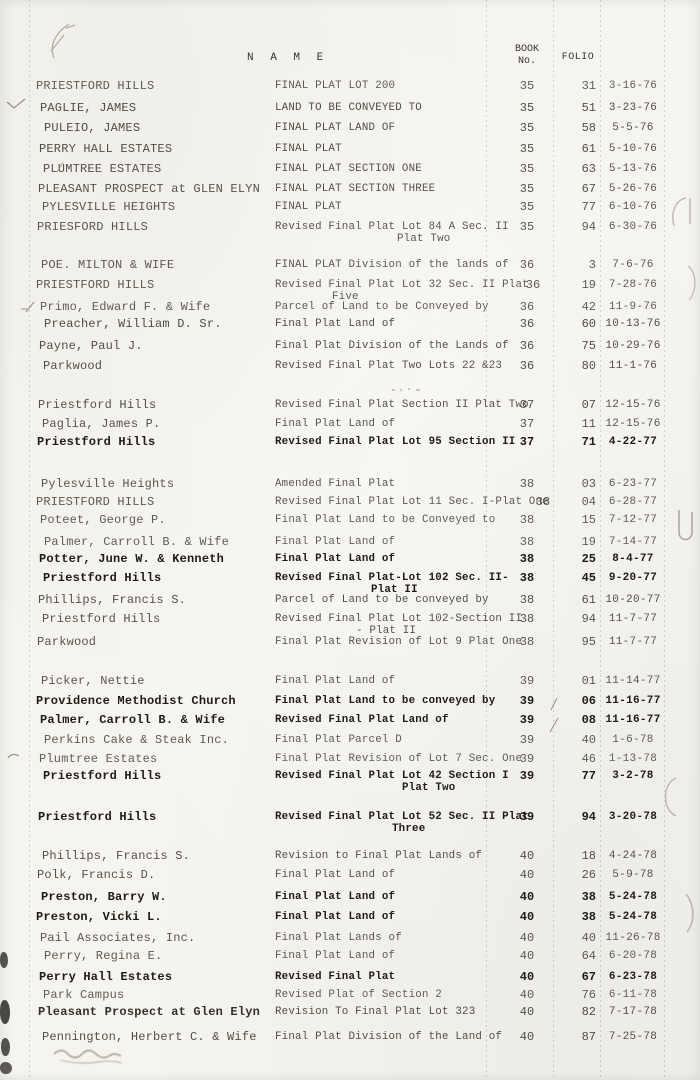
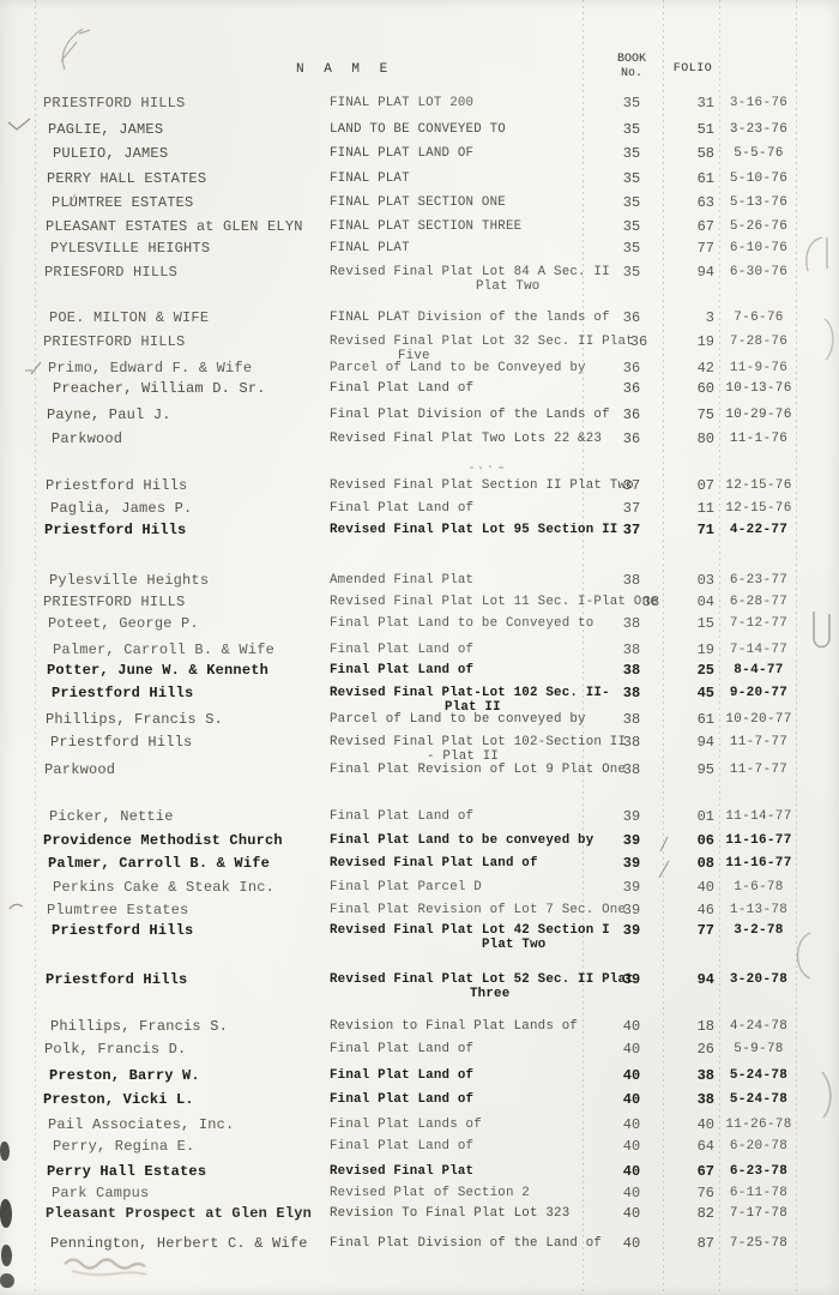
  N A M E
  BOOK
  No.
  FOLIO
  PRIESTFORD HILLS
  FINAL PLAT LOT 200
  35
  31
  3-16-76
  PAGLIE, JAMES
  LAND TO BE CONVEYED TO
  35
  51
  3-23-76
  PULEIO, JAMES
  FINAL PLAT LAND OF
  35
  58
  5-5-76
  PERRY HALL ESTATES
  FINAL PLAT
  35
  61
  5-10-76
  PLUMTREE ESTATES
  FINAL PLAT SECTION ONE
  35
  63
  5-13-76
- PLEASANT PROSPECT at GLEN ELYN
+ PLEASANT ESTATES at GLEN ELYN
  FINAL PLAT SECTION THREE
  35
  67
  5-26-76
  PYLESVILLE HEIGHTS
  FINAL PLAT
  35
  77
  6-10-76
  PRIESFORD HILLS
  Revised Final Plat Lot 84 A Sec. II
  Plat Two
  35
  94
  6-30-76
  POE. MILTON & WIFE
  FINAL PLAT Division of the lands of
  36
  3
  7-6-76
  PRIESTFORD HILLS
  Revised Final Plat Lot 32 Sec. II Plat
  Five
  36
  19
  7-28-76
  Primo, Edward F. & Wife
  Parcel of Land to be Conveyed by
  36
  42
  11-9-76
  Preacher, William D. Sr.
  Final Plat Land of
  36
  60
  10-13-76
  Payne, Paul J.
  Final Plat Division of the Lands of
  36
  75
  10-29-76
  Parkwood
  Revised Final Plat Two Lots 22 &23
  36
  80
  11-1-76
  Priestford Hills
  Revised Final Plat Section II Plat Two
  37
  07
  12-15-76
  Paglia, James P.
  Final Plat Land of
  37
  11
  12-15-76
  Priestford Hills
  Revised Final Plat Lot 95 Section II
  37
  71
  4-22-77
  Pylesville Heights
  Amended Final Plat
  38
  03
  6-23-77
  PRIESTFORD HILLS
  Revised Final Plat Lot 11 Sec. I-Plat One
  38
  04
  6-28-77
  Poteet, George P.
  Final Plat Land to be Conveyed to
  38
  15
  7-12-77
  Palmer, Carroll B. & Wife
  Final Plat Land of
  38
  19
  7-14-77
  Potter, June W. & Kenneth
  Final Plat Land of
  38
  25
  8-4-77
  Priestford Hills
  Revised Final Plat-Lot 102 Sec. II-
  Plat II
  38
  45
  9-20-77
  Phillips, Francis S.
  Parcel of Land to be conveyed by
  38
  61
  10-20-77
  Priestford Hills
  Revised Final Plat Lot 102-Section II
  - Plat II
  38
  94
  11-7-77
  Parkwood
  Final Plat Revision of Lot 9 Plat One
  38
  95
  11-7-77
  Picker, Nettie
  Final Plat Land of
  39
  01
  11-14-77
  Providence Methodist Church
  Final Plat Land to be conveyed by
  39
  06
  11-16-77
  Palmer, Carroll B. & Wife
  Revised Final Plat Land of
  39
  08
  11-16-77
  Perkins Cake & Steak Inc.
  Final Plat Parcel D
  39
  40
  1-6-78
  Plumtree Estates
  Final Plat Revision of Lot 7 Sec. One
  39
  46
  1-13-78
  Priestford Hills
  Revised Final Plat Lot 42 Section I
  Plat Two
  39
  77
  3-2-78
  Priestford Hills
  Revised Final Plat Lot 52 Sec. II Plat
  Three
  39
  94
  3-20-78
  Phillips, Francis S.
  Revision to Final Plat Lands of
  40
  18
  4-24-78
  Polk, Francis D.
  Final Plat Land of
  40
  26
  5-9-78
  Preston, Barry W.
  Final Plat Land of
  40
  38
  5-24-78
  Preston, Vicki L.
  Final Plat Land of
  40
  38
  5-24-78
  Pail Associates, Inc.
  Final Plat Lands of
  40
  40
  11-26-78
  Perry, Regina E.
  Final Plat Land of
  40
  64
  6-20-78
  Perry Hall Estates
  Revised Final Plat
  40
  67
  6-23-78
  Park Campus
  Revised Plat of Section 2
  40
  76
  6-11-78
  Pleasant Prospect at Glen Elyn
  Revision To Final Plat Lot 323
  40
  82
  7-17-78
  Pennington, Herbert C. & Wife
  Final Plat Division of the Land of
  40
  87
  7-25-78
